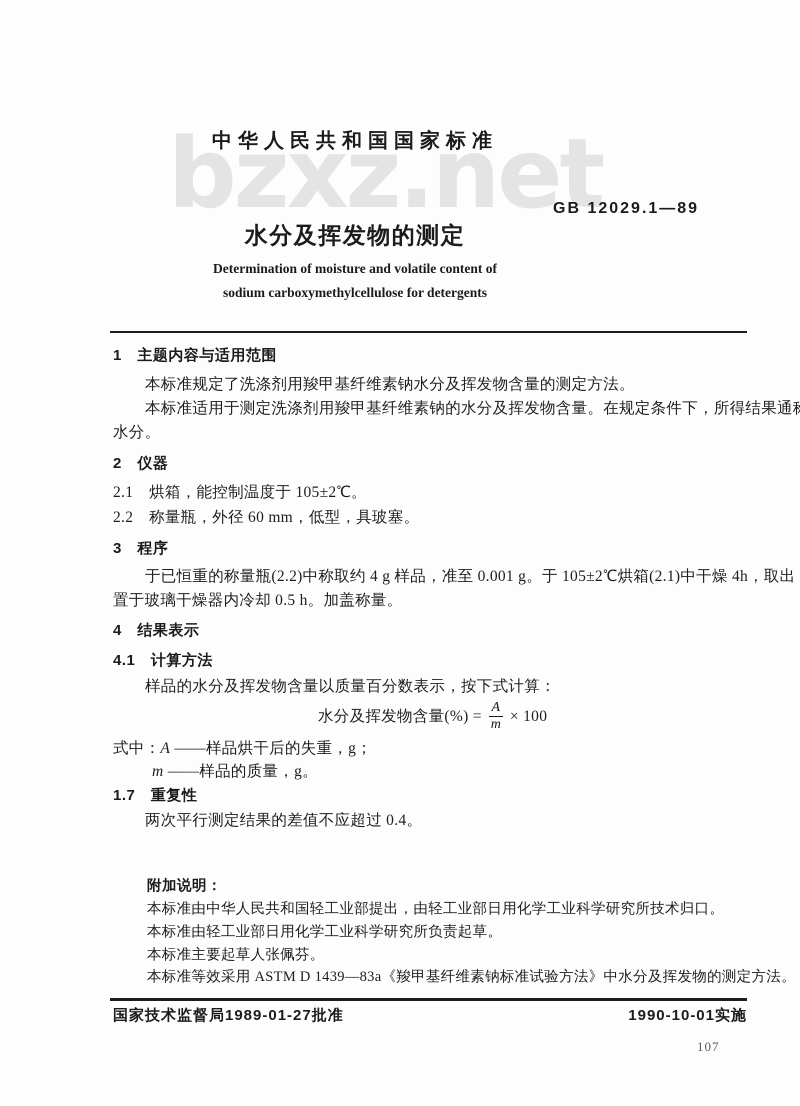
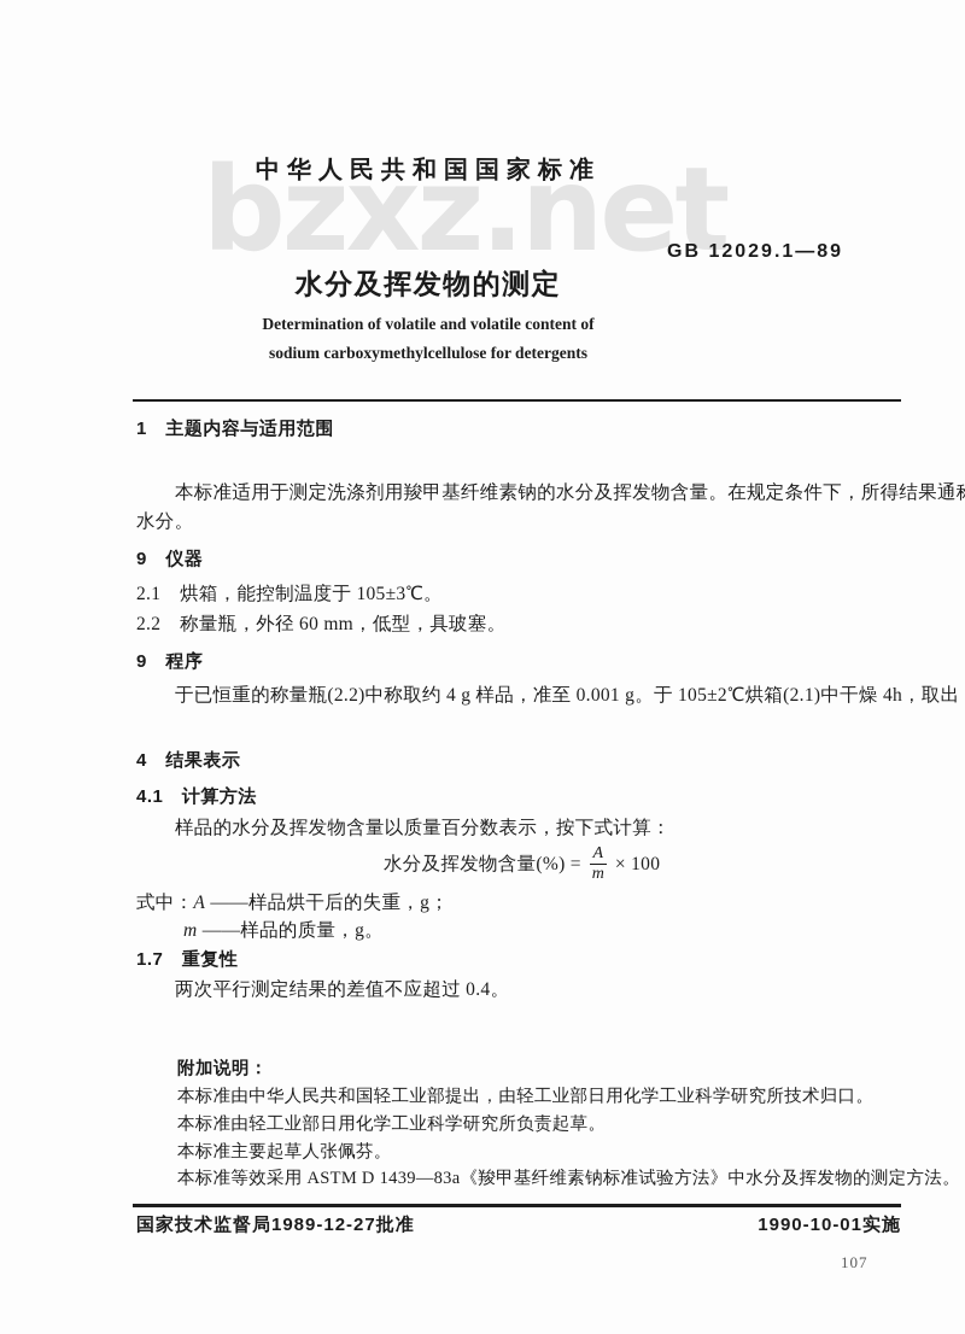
  bzxz.net
  中华人民共和国国家标准
  水分及挥发物的测定
  GB 12029.1—89
- Determination of moisture and volatile content of
+ Determination of volatile and volatile content of
  sodium carboxymethylcellulose for detergents
  1 主题内容与适用范围
- 本标准规定了洗涤剂用羧甲基纤维素钠水分及挥发物含量的测定方法。
  本标准适用于测定洗涤剂用羧甲基纤维素钠的水分及挥发物含量。在规定条件下，所得结果通
  水分。
- 2 仪器
+ 9 仪器
- 2.1 烘箱，能控制温度于 105±2℃。
+ 2.1 烘箱，能控制温度于 105±3℃。
  2.2 称量瓶，外径 60 mm，低型，具玻塞。
- 3 程序
+ 9 程序
  于已恒重的称量瓶(2.2)中称取约 4 g 样品，准至 0.001 g。于 105±2℃烘箱(2.1)中干燥 4h，取出
- 置于玻璃干燥器内冷却 0.5 h。加盖称量。
  4 结果表示
  4.1 计算方法
  样品的水分及挥发物含量以质量百分数表示，按下式计算：
  水分及挥发物含量(%) =
  A
  m
  × 100
  式中：A ——样品烘干后的失重，g；
  m ——样品的质量，g。
  1.7 重复性
  两次平行测定结果的差值不应超过 0.4。
  附加说明：
  本标准由中华人民共和国轻工业部提出，由轻工业部日用化学工业科学研究所技术归口。
  本标准由轻工业部日用化学工业科学研究所负责起草。
  本标准主要起草人张佩芬。
  本标准等效采用 ASTM D 1439—83a《羧甲基纤维素钠标准试验方法》中水分及挥发物的测定方法。
- 国家技术监督局1989-01-27批准
+ 国家技术监督局1989-12-27批准
  1990-10-01实施
  107
